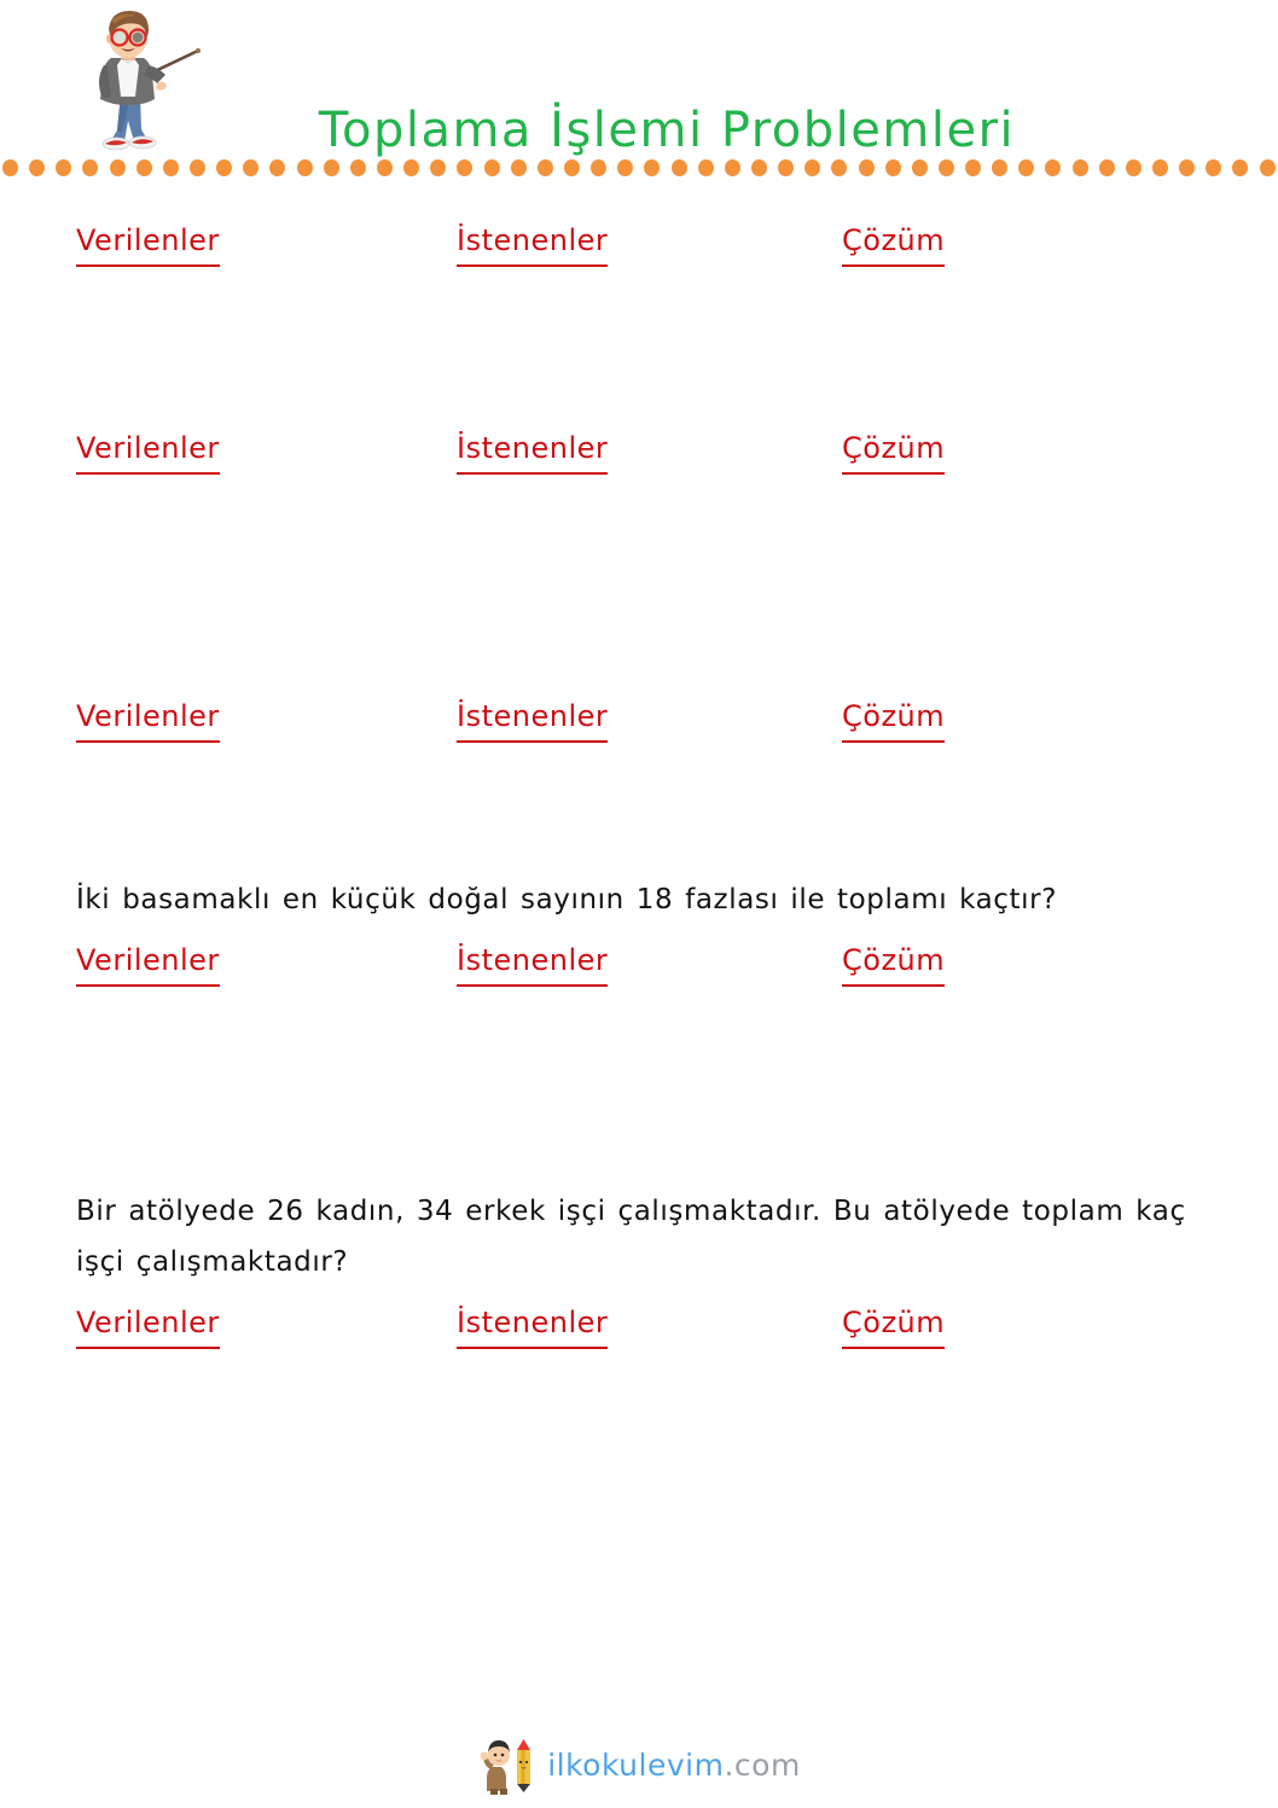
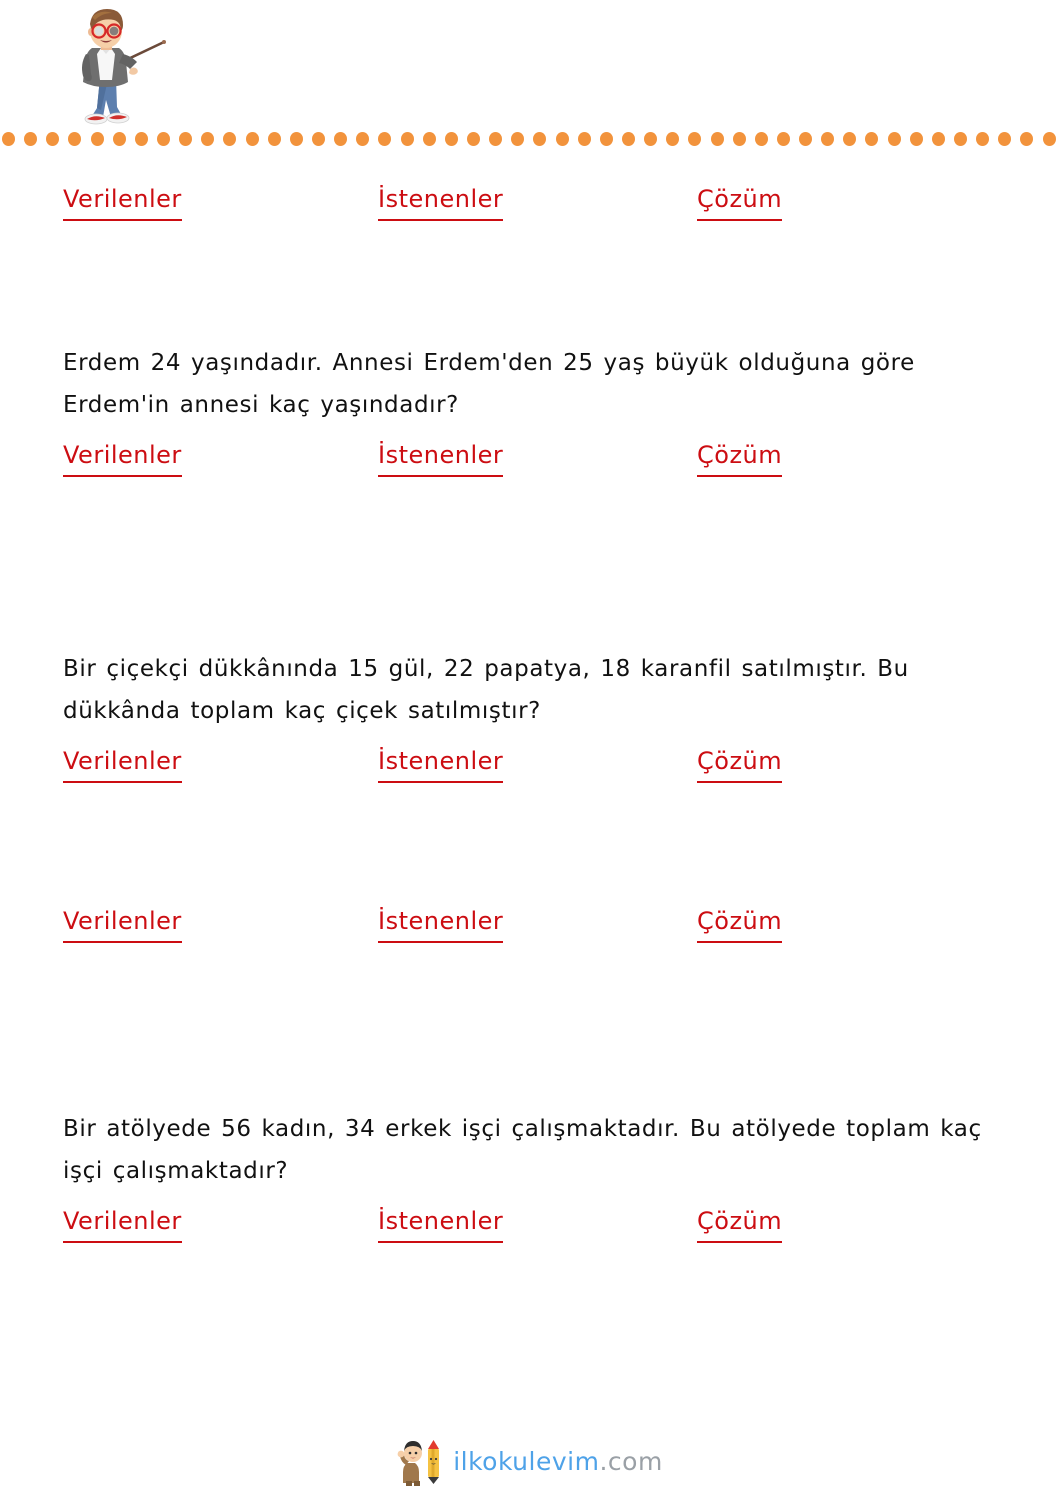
- Toplama İşlemi Problemleri
  Verilenler
  İstenenler
  Çözüm
+ Erdem 24 yaşındadır. Annesi Erdem'den 25 yaş büyük olduğuna göre Erdem'in annesi kaç yaşındadır?
  Verilenler
  İstenenler
  Çözüm
+ Bir çiçekçi dükkânında 15 gül, 22 papatya, 18 karanfil satılmıştır. Bu dükkânda toplam kaç çiçek satılmıştır?
  Verilenler
  İstenenler
  Çözüm
- İki basamaklı en küçük doğal sayının 18 fazlası ile toplamı kaçtır?
  Verilenler
  İstenenler
  Çözüm
- Bir atölyede 26 kadın, 34 erkek işçi çalışmaktadır. Bu atölyede toplam kaç işçi çalışmaktadır?
+ Bir atölyede 56 kadın, 34 erkek işçi çalışmaktadır. Bu atölyede toplam kaç işçi çalışmaktadır?
  Verilenler
  İstenenler
  Çözüm
  ilkokulevim.com
